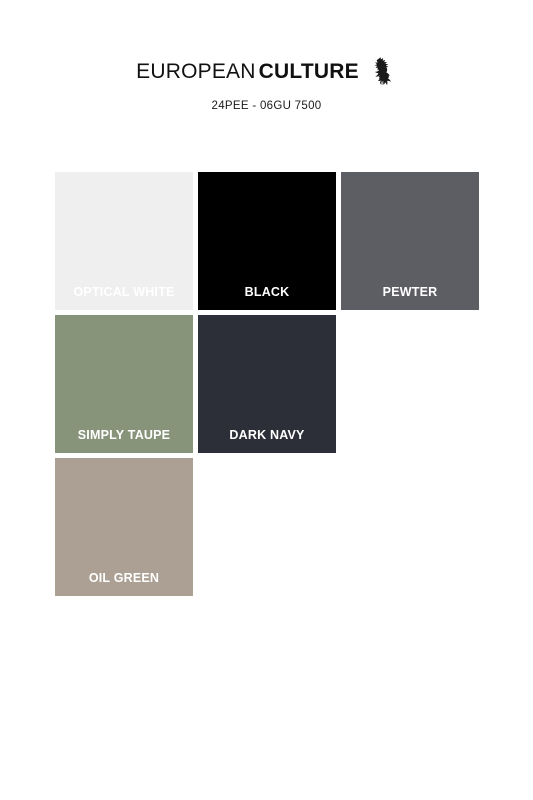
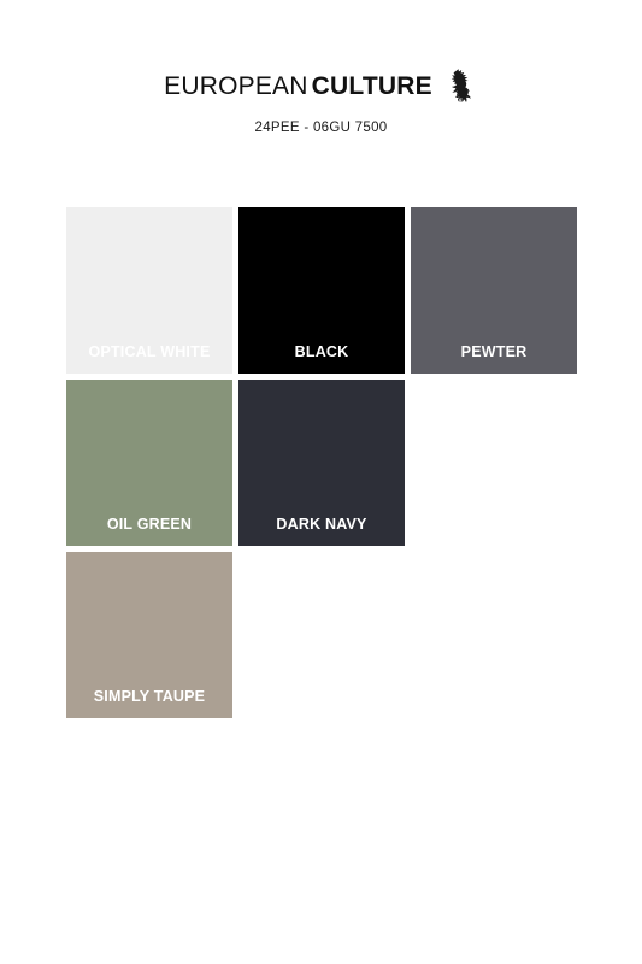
  EUROPEAN
  CULTURE
  24PEE - 06GU 7500
  BLACK
  PEWTER
- SIMPLY TAUPE
+ OIL GREEN
  DARK NAVY
- OIL GREEN
+ SIMPLY TAUPE
